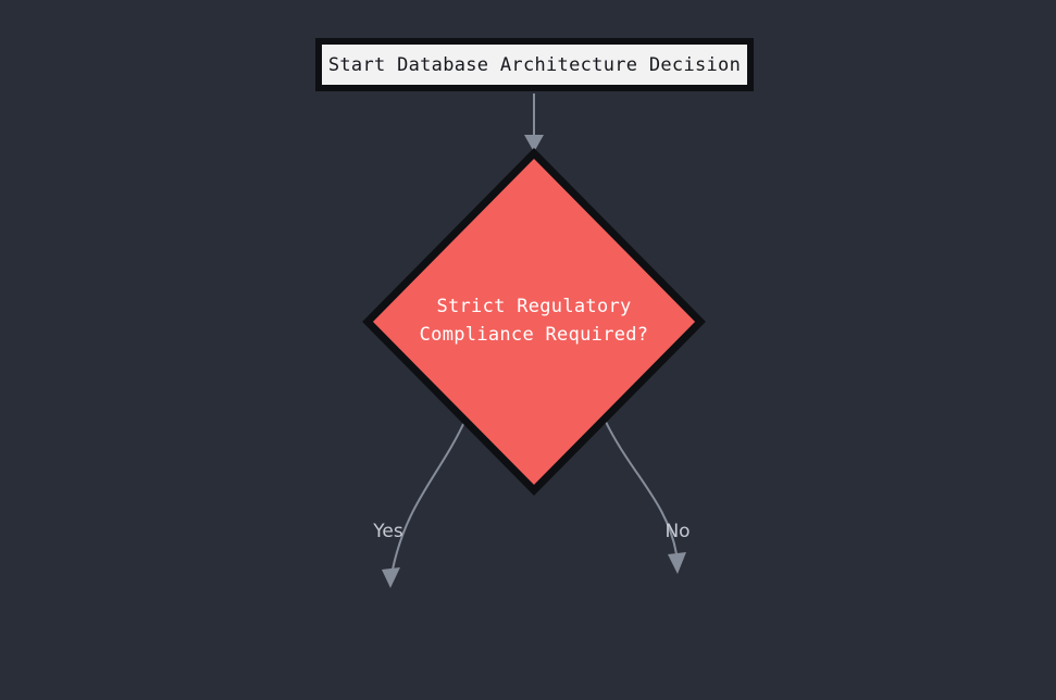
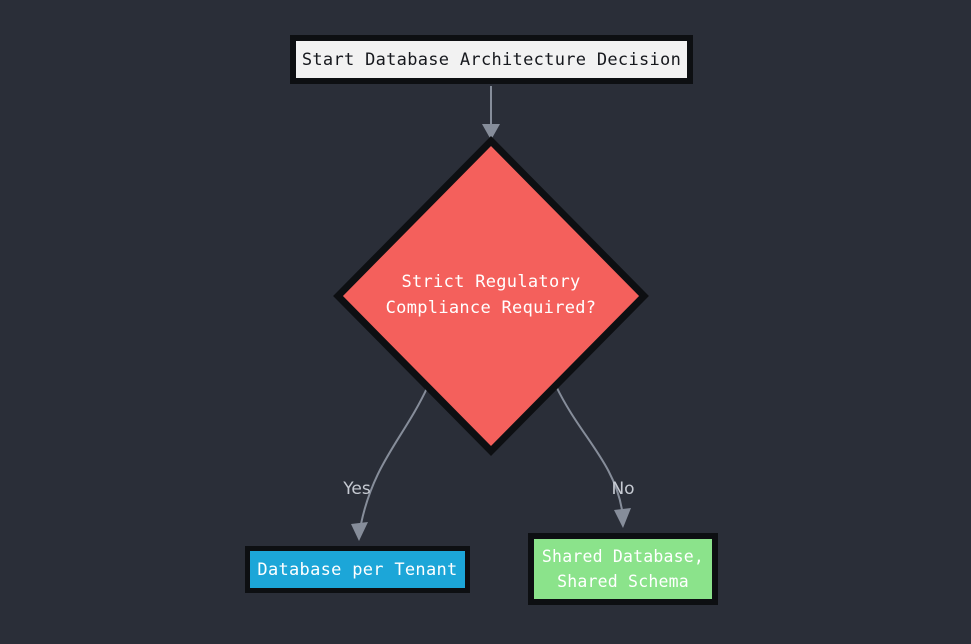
  Start Database Architecture Decision
  Strict Regulatory
  Compliance Required?
  Yes
  No
+ Database per Tenant
+ Shared Database,
+ Shared Schema
